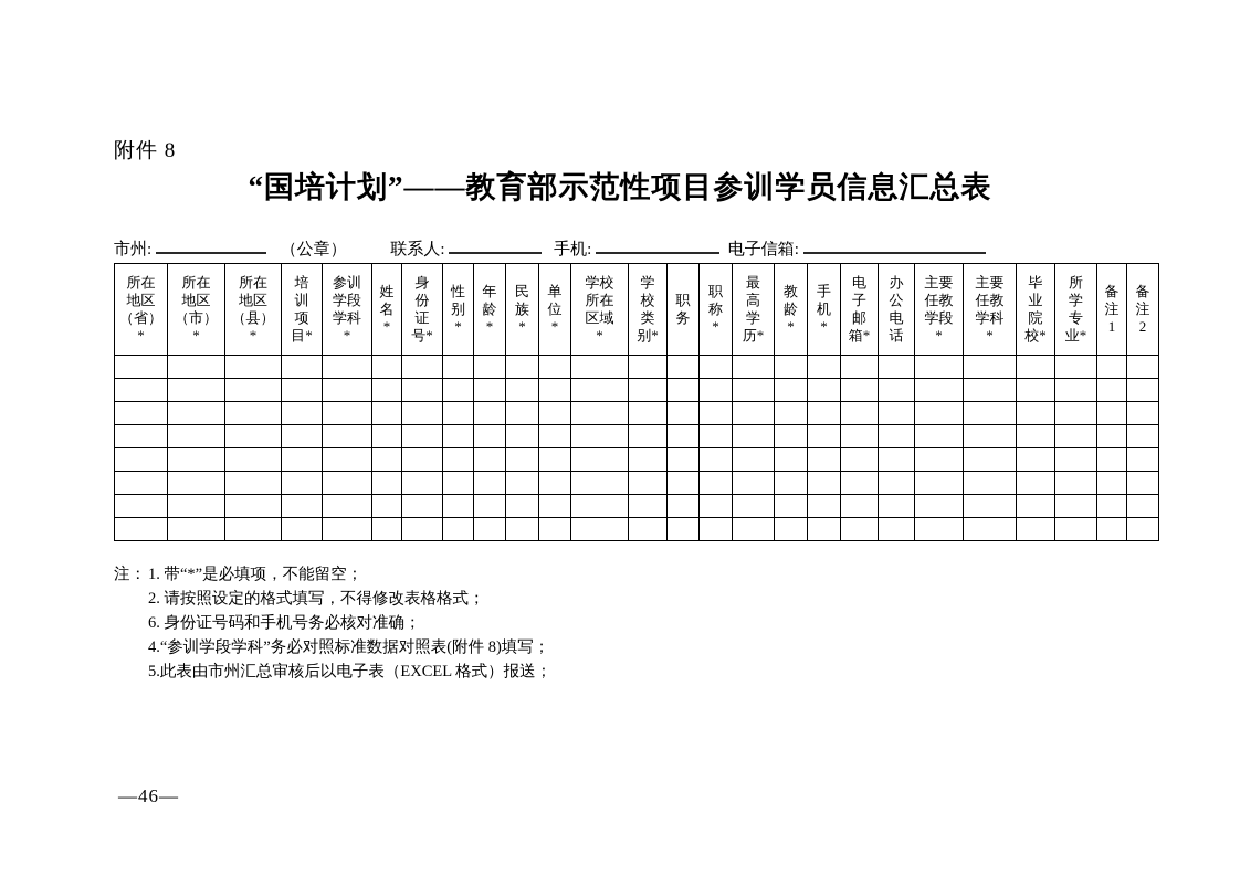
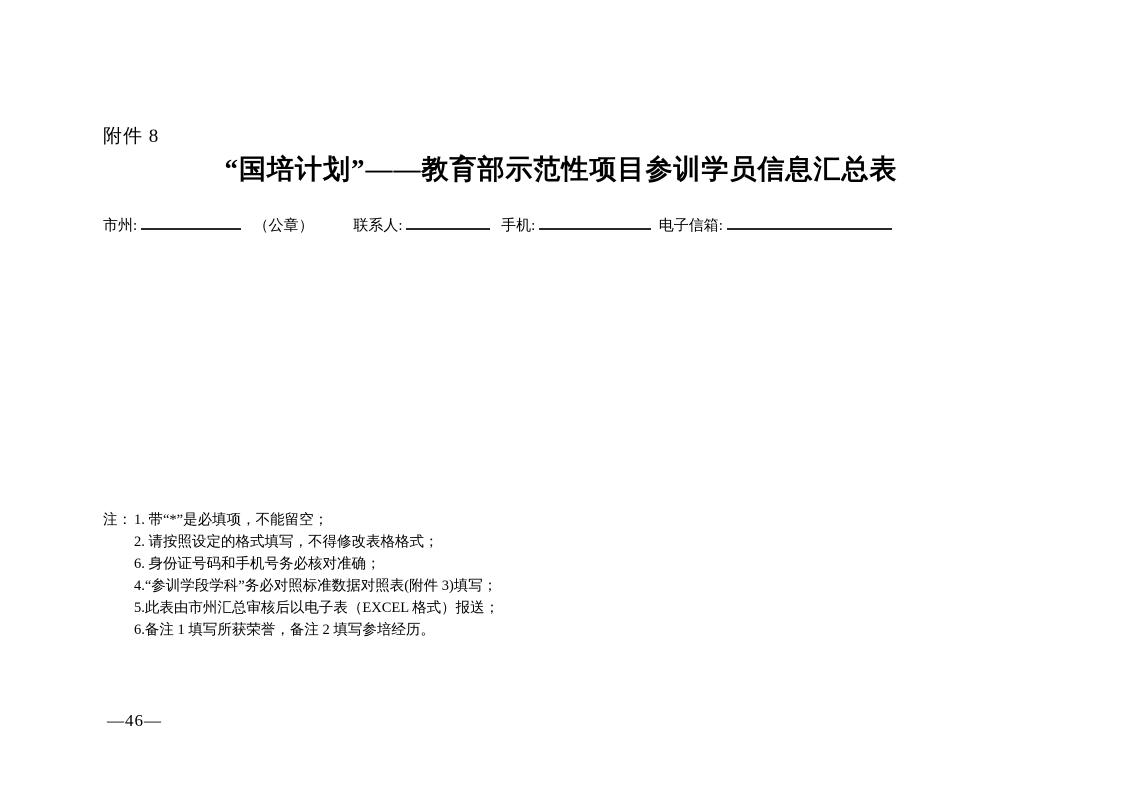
  附件 8
  “国培计划”——教育部示范性项目参训学员信息汇总表
  市州: （公章） 联系人: 手机: 电子信箱:
- 所在 地区 （省） *	所在 地区 （市） *	所在 地区 （县） *	培 训 项 目*	参训 学段 学科 *	姓 名 *	身 份 证 号*	性 别 *	年 龄 *	民 族 *	单 位 *	学校 所在 区域 *	学 校 类 别*	职 务	职 称 *	最 高 学 历*	教 龄 *	手 机 *	电 子 邮 箱*	办 公 电 话	主要 任教 学段 *	主要 任教 学科 *	毕 业 院 校*	所 学 专 业*	备 注 1	备 注 2
  注：
  1. 带“*”是必填项，不能留空；
  2. 请按照设定的格式填写，不得修改表格格式；
  6. 身份证号码和手机号务必核对准确；
- 4.“参训学段学科”务必对照标准数据对照表(附件 8)填写；
+ 4.“参训学段学科”务必对照标准数据对照表(附件 3)填写；
  5.此表由市州汇总审核后以电子表（EXCEL 格式）报送；
+ 6.备注 1 填写所获荣誉，备注 2 填写参培经历。
  —46—
